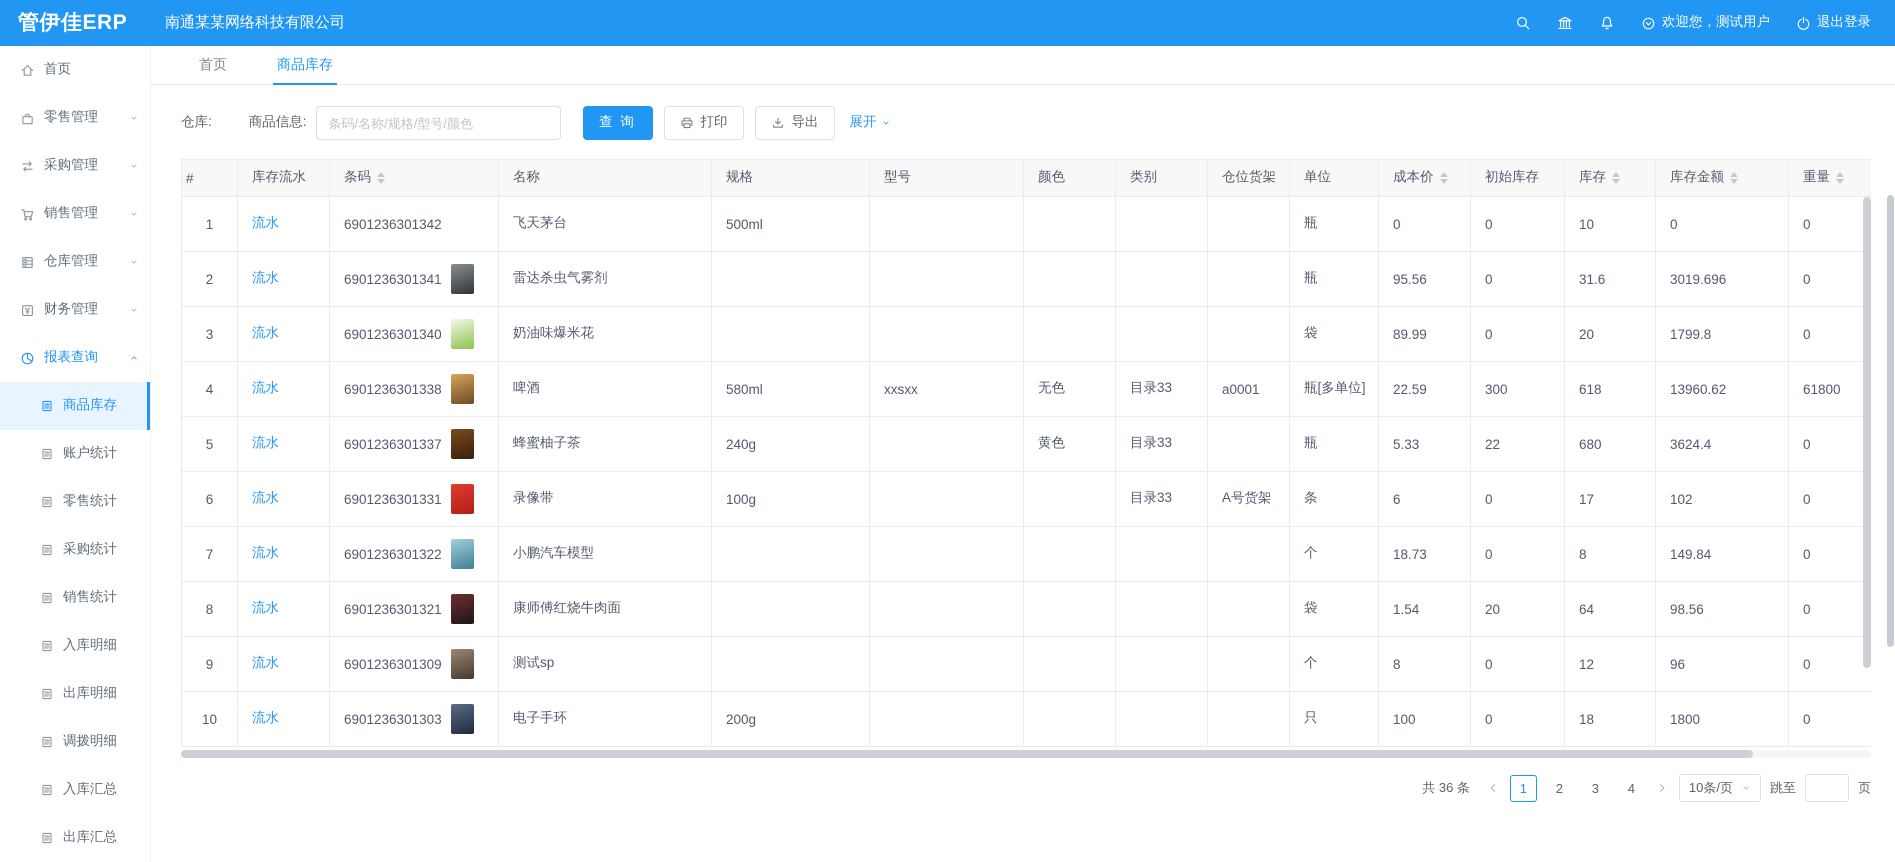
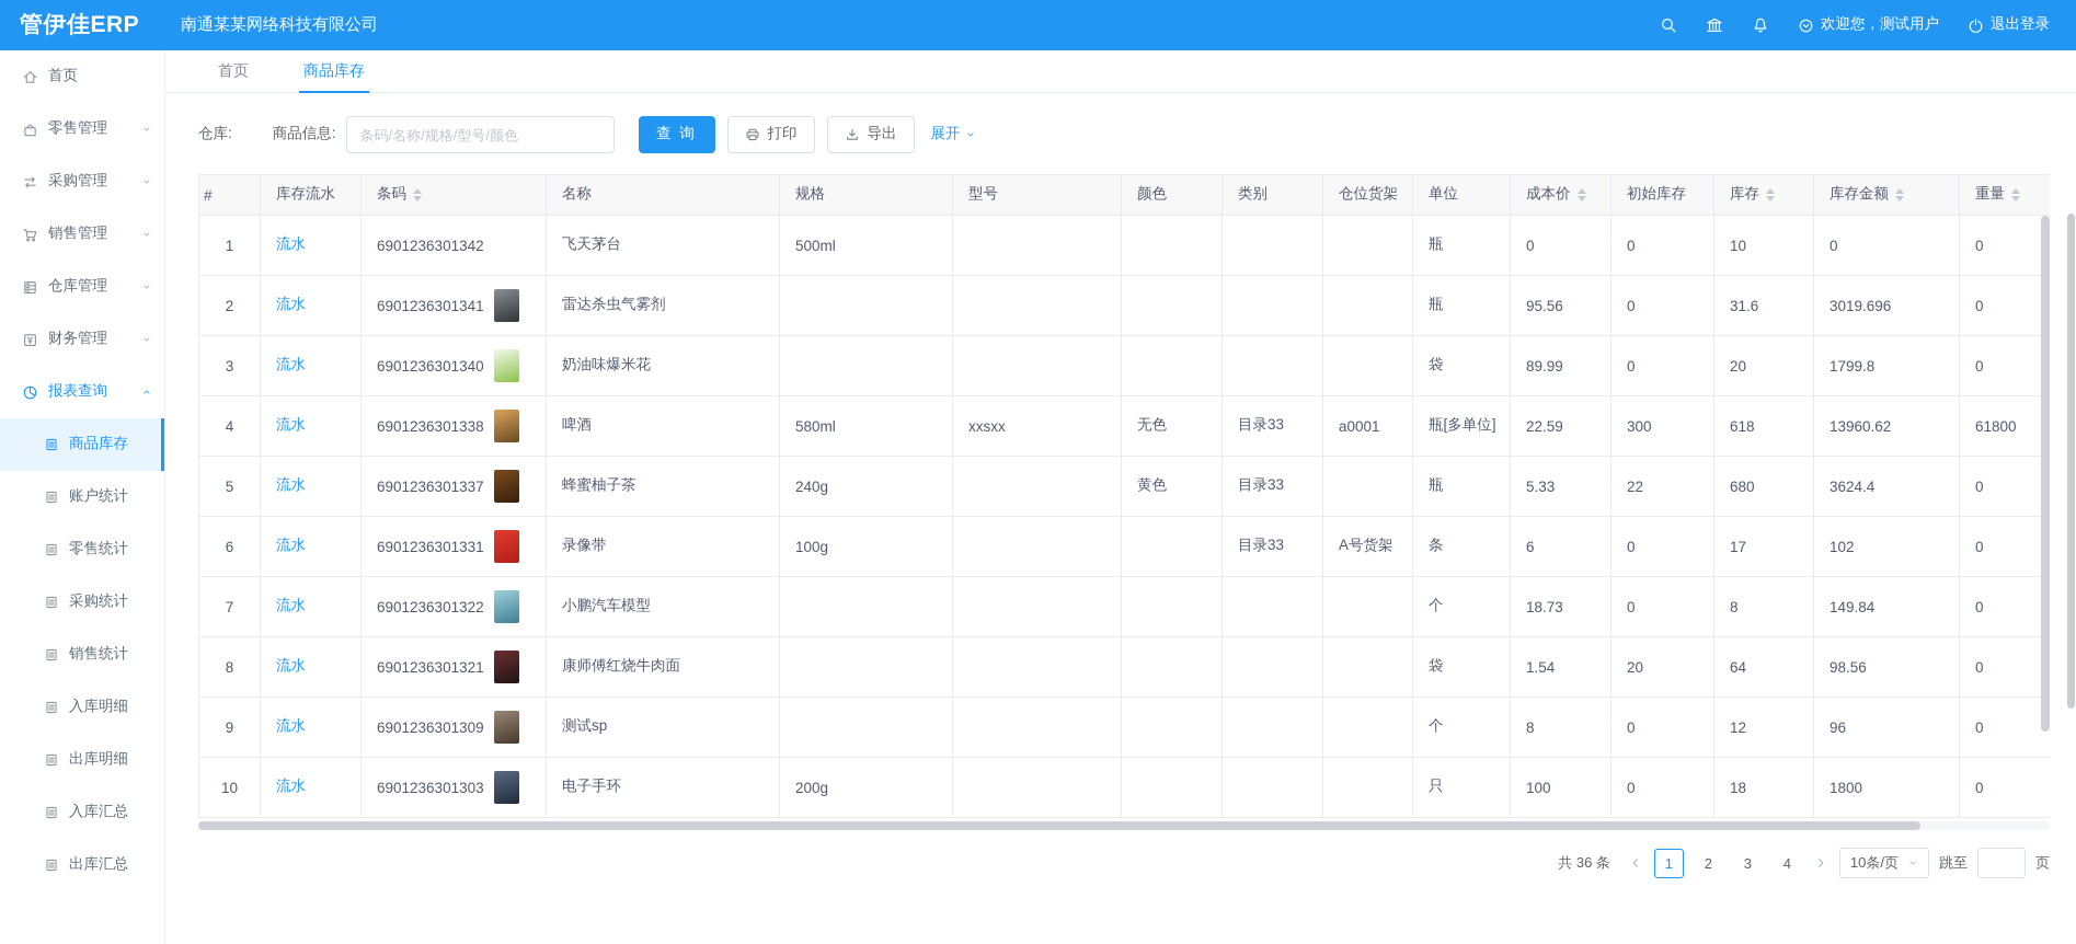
  管伊佳ERP
  南通某某网络科技有限公司
  欢迎您，测试用户
  退出登录
  首页
  零售管理
  采购管理
  销售管理
  仓库管理
  财务管理
  报表查询
  商品库存
  账户统计
  零售统计
  采购统计
  销售统计
  入库明细
  出库明细
- 调拨明细
  入库汇总
  出库汇总
  首页
  商品库存
  仓库:
  商品信息:
  条码/名称/规格/型号/颜色
  查 询
  打印
  导出
  展开
  #	库存流水	条码	名称	规格	型号	颜色	类别	仓位货架	单位	成本价	初始库存	库存	库存金额	重量
  1	流水	6901236301342	飞天茅台	500ml					瓶	0	0	10	0	0
  2	流水	6901236301341	雷达杀虫气雾剂						瓶	95.56	0	31.6	3019.696	0
  3	流水	6901236301340	奶油味爆米花						袋	89.99	0	20	1799.8	0
  4	流水	6901236301338	啤酒	580ml	xxsxx	无色	目录33	a0001	瓶[多单位]	22.59	300	618	13960.62	61800
  5	流水	6901236301337	蜂蜜柚子茶	240g		黄色	目录33		瓶	5.33	22	680	3624.4	0
  6	流水	6901236301331	录像带	100g			目录33	A号货架	条	6	0	17	102	0
  7	流水	6901236301322	小鹏汽车模型						个	18.73	0	8	149.84	0
  8	流水	6901236301321	康师傅红烧牛肉面						袋	1.54	20	64	98.56	0
  9	流水	6901236301309	测试sp						个	8	0	12	96	0
  10	流水	6901236301303	电子手环	200g					只	100	0	18	1800	0
  共 36 条
  1
  2
  3
  4
  10条/页
  跳至
  页
